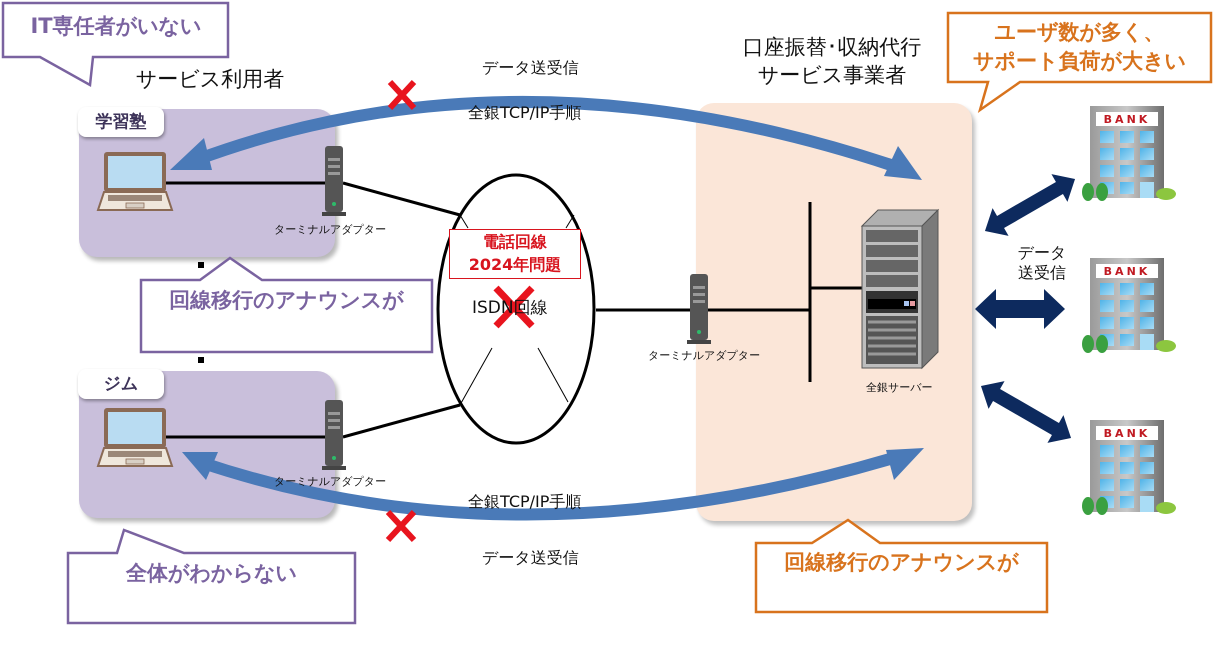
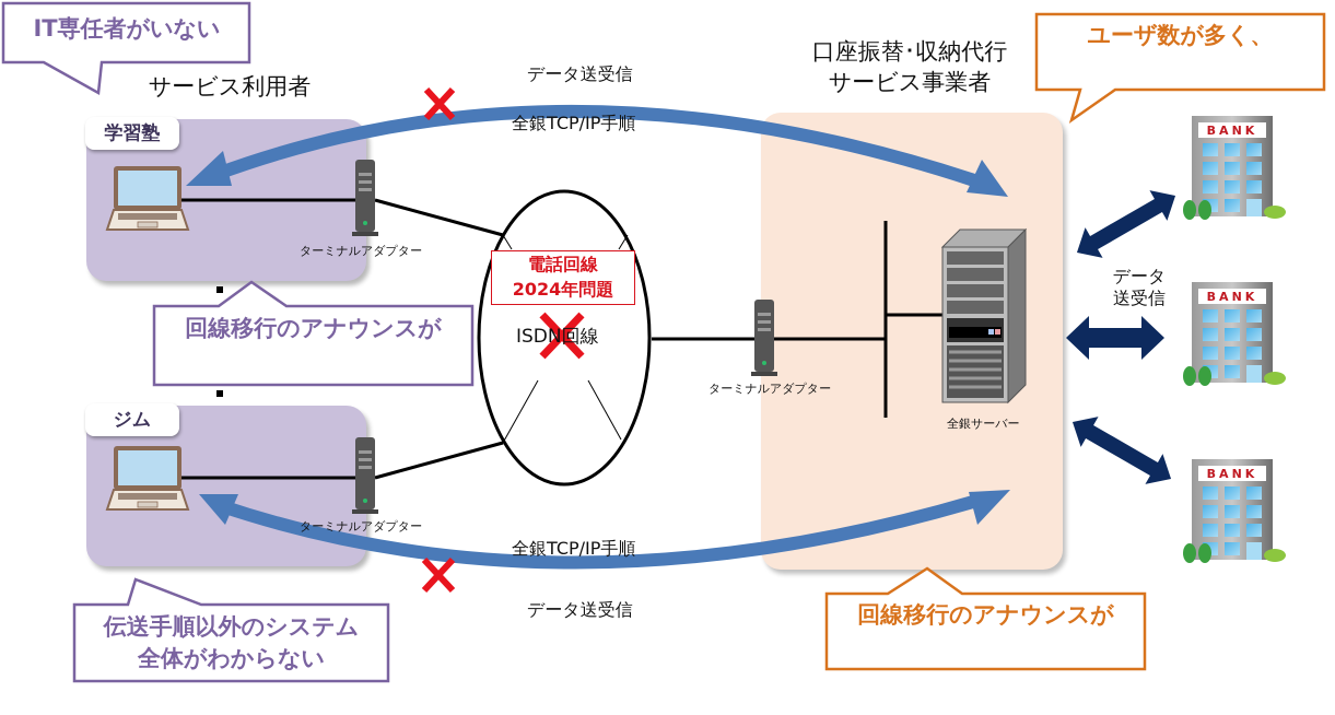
  学習塾
  ジム
  サービス利用者
  口座振替･収納代行
  サービス事業者
  データ送受信
  全銀TCP/IP手順
  全銀TCP/IP手順
  データ送受信
  ターミナルアダプター
  ターミナルアダプター
  ターミナルアダプター
  全銀サーバー
  ISDN回線
  電話回線
  2024年問題
  データ
  送受信
  IT専任者がいない
  回線移行のアナウンスが
+ 伝送手順以外のシステム
  全体がわからない
  ユーザ数が多く、
- サポート負荷が大きい
  回線移行のアナウンスが
